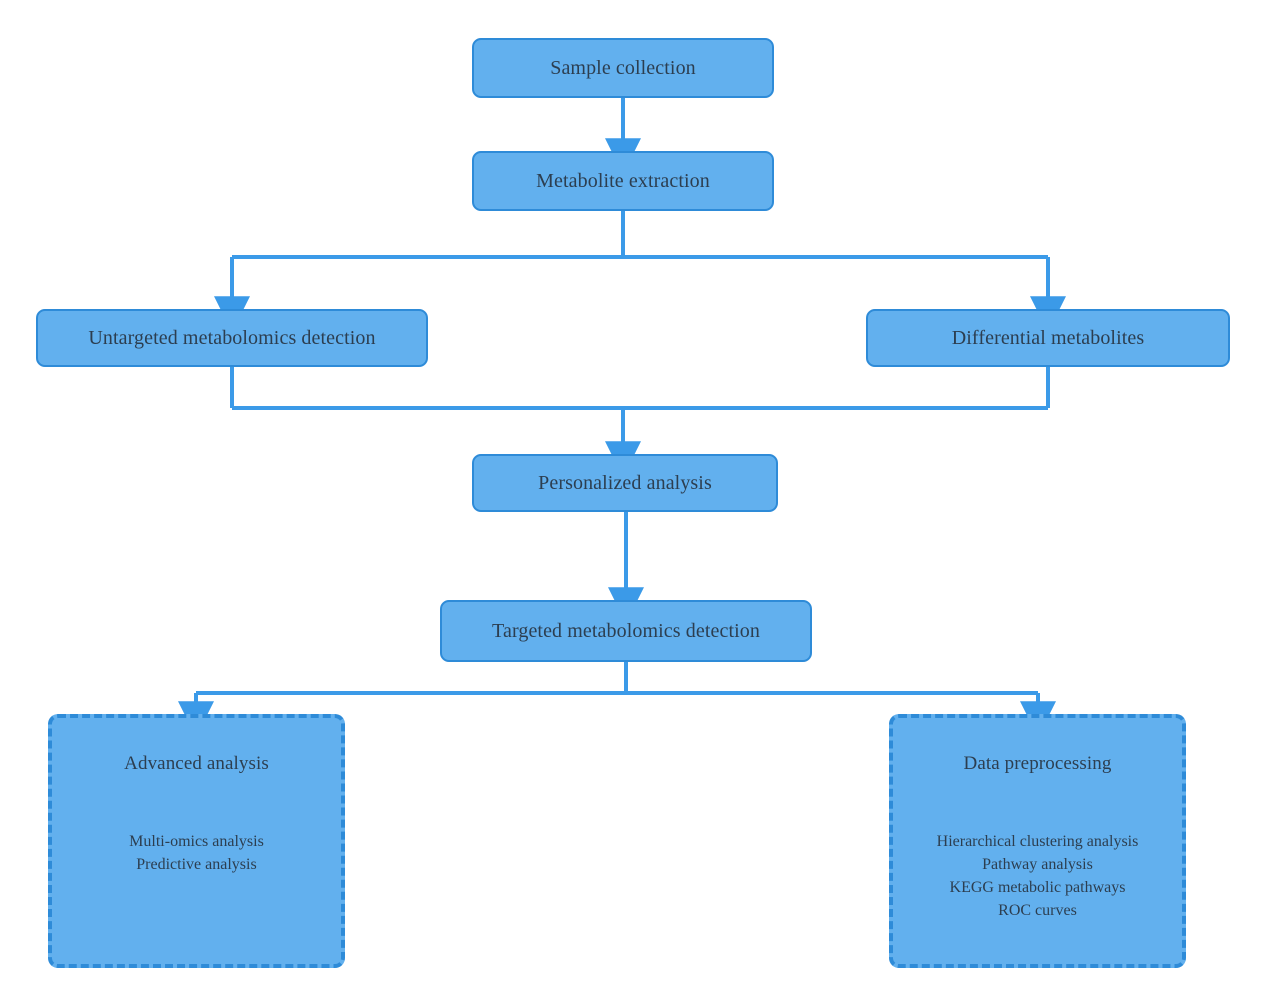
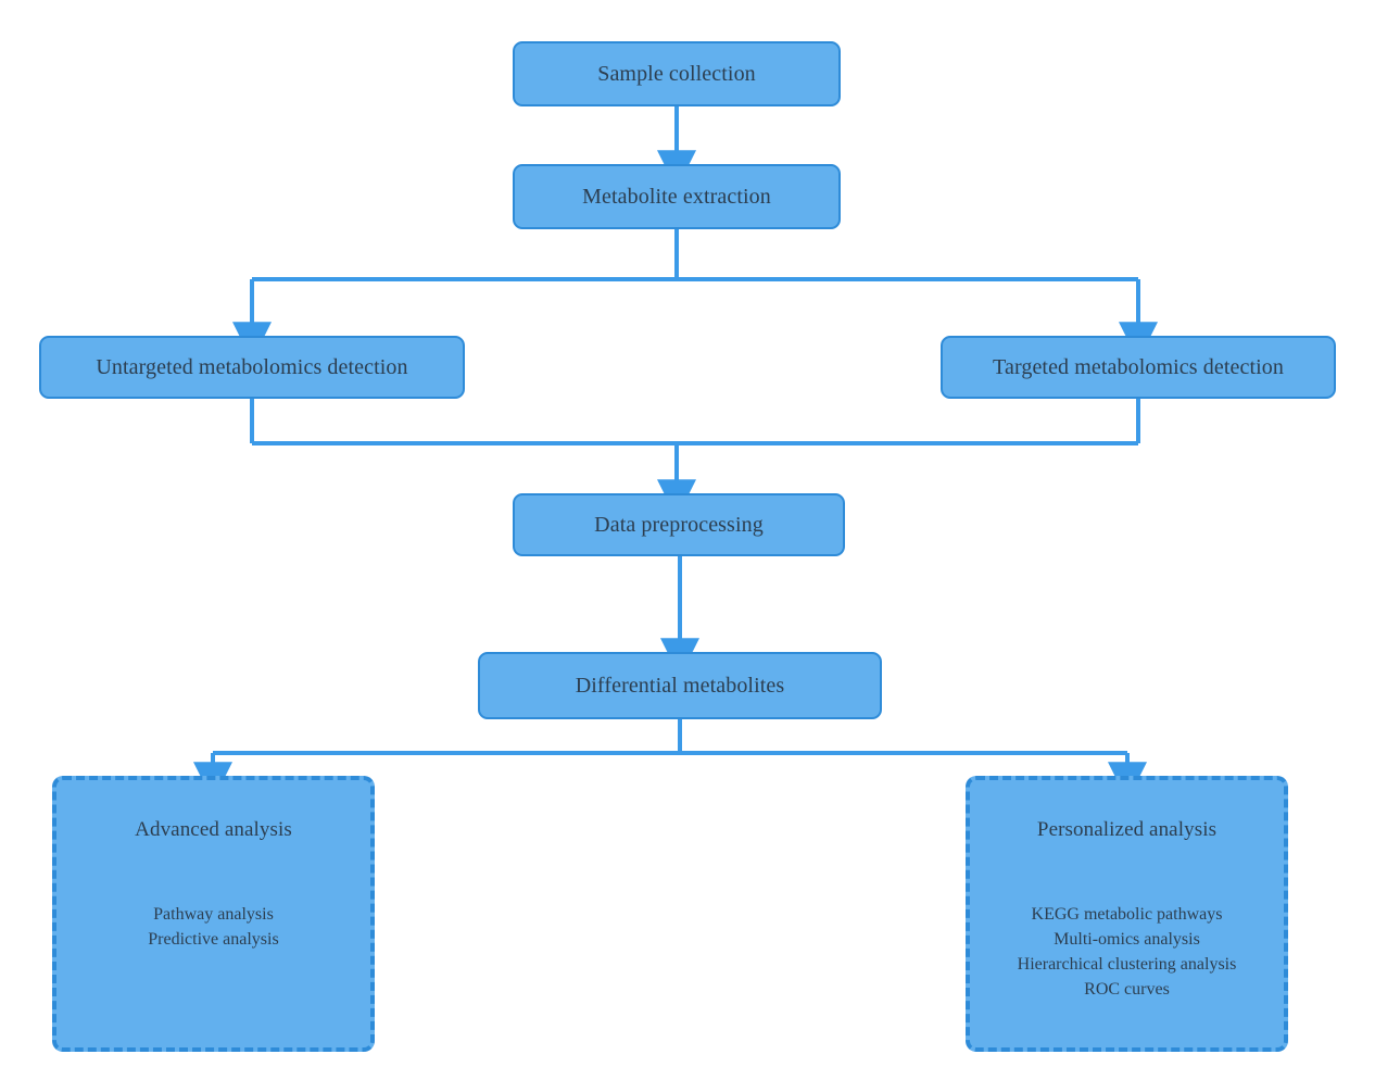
  Sample collection
  Metabolite extraction
  Untargeted metabolomics detection
- Differential metabolites
+ Targeted metabolomics detection
- Personalized analysis
+ Data preprocessing
- Targeted metabolomics detection
+ Differential metabolites
  Advanced analysis
- Multi-omics analysis
+ Pathway analysis
  Predictive analysis
- Data preprocessing
+ Personalized analysis
- Hierarchical clustering analysis
+ KEGG metabolic pathways
- Pathway analysis
+ Multi-omics analysis
- KEGG metabolic pathways
+ Hierarchical clustering analysis
  ROC curves
